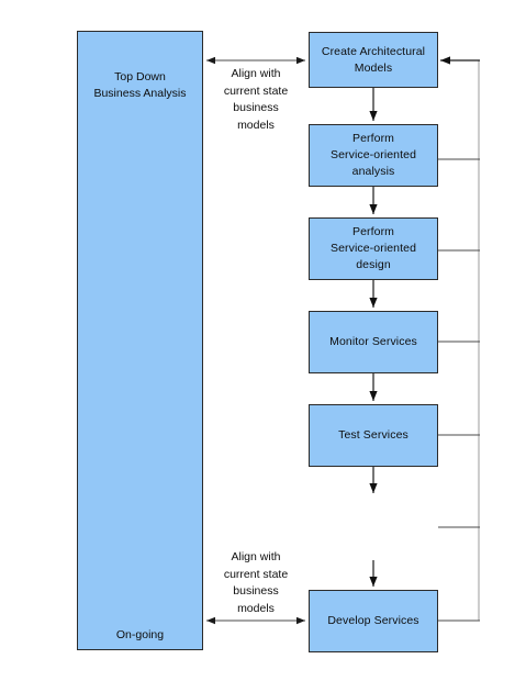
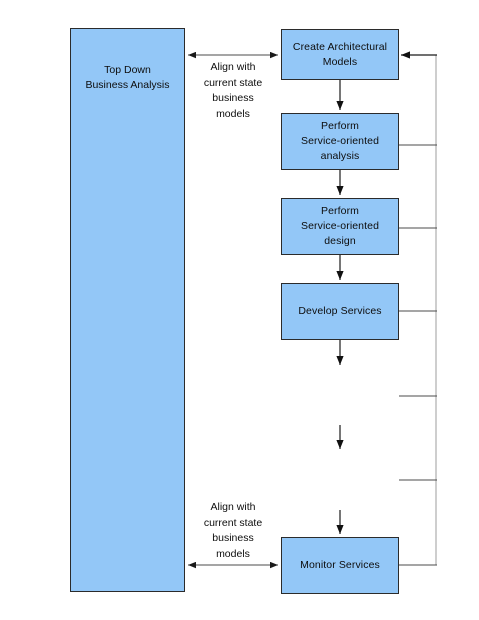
  Top Down
  Business Analysis
- On-going
  Create Architectural
  Models
  Perform
  Service-oriented
  analysis
  Perform
  Service-oriented
  design
- Monitor Services
+ Develop Services
- Test Services
- Develop Services
+ Monitor Services
  Align with
  current state
  business
  models
  Align with
  current state
  business
  models
